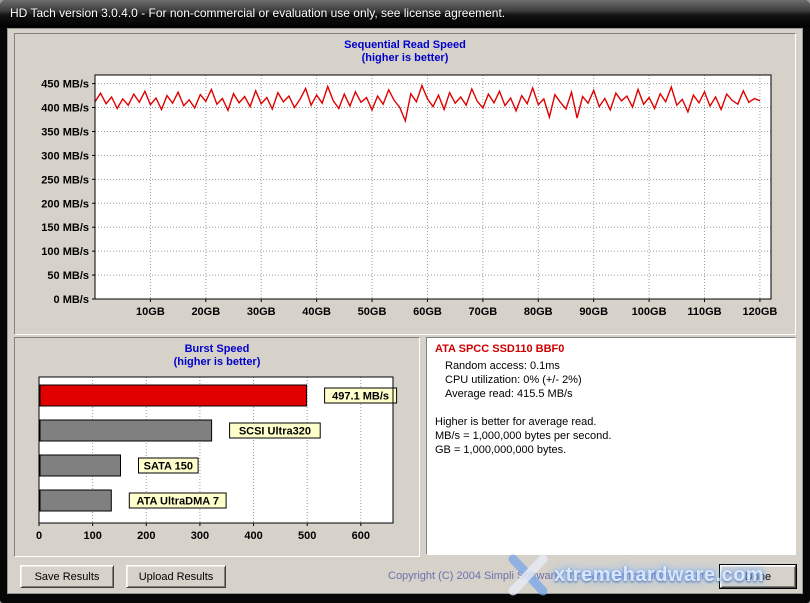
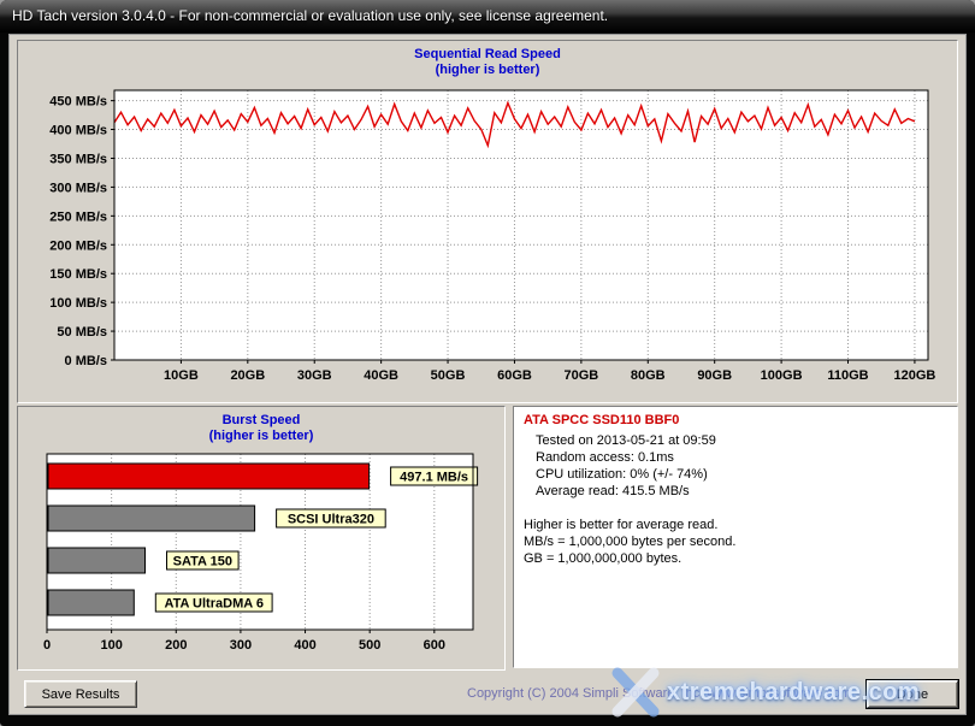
  HD Tach version 3.0.4.0 - For non-commercial or evaluation use only, see license agreement.
  Sequential Read Speed
  (higher is better)
  10GB
  20GB
  30GB
  40GB
  50GB
  60GB
  70GB
  80GB
  90GB
  100GB
  110GB
  120GB
  0 MB/s
  50 MB/s
  100 MB/s
  150 MB/s
  200 MB/s
  250 MB/s
  300 MB/s
  350 MB/s
  400 MB/s
  450 MB/s
  Burst Speed
  (higher is better)
  0
  100
  200
  300
  400
  500
  600
  497.1 MB/s
  SCSI Ultra320
  SATA 150
- ATA UltraDMA 7
+ ATA UltraDMA 6
  ATA SPCC SSD110 BBF0
+ Tested on 2013-05-21 at 09:59
  Random access: 0.1ms
- CPU utilization: 0% (+/- 2%)
+ CPU utilization: 0% (+/- 74%)
  Average read: 415.5 MB/s
  Higher is better for average read.
  MB/s = 1,000,000 bytes per second.
  GB = 1,000,000,000 bytes.
  Save Results
- Upload Results
  Done
  Copyright (C) 2004 Simpli Software, Inc. www.simplisoftware.com
  xtremehardware.com
